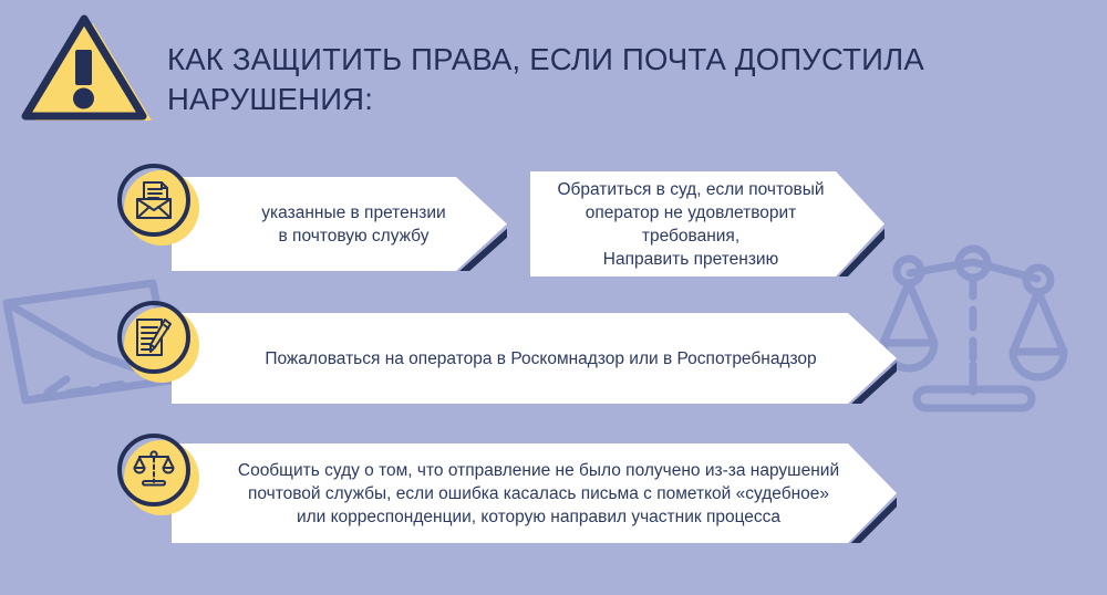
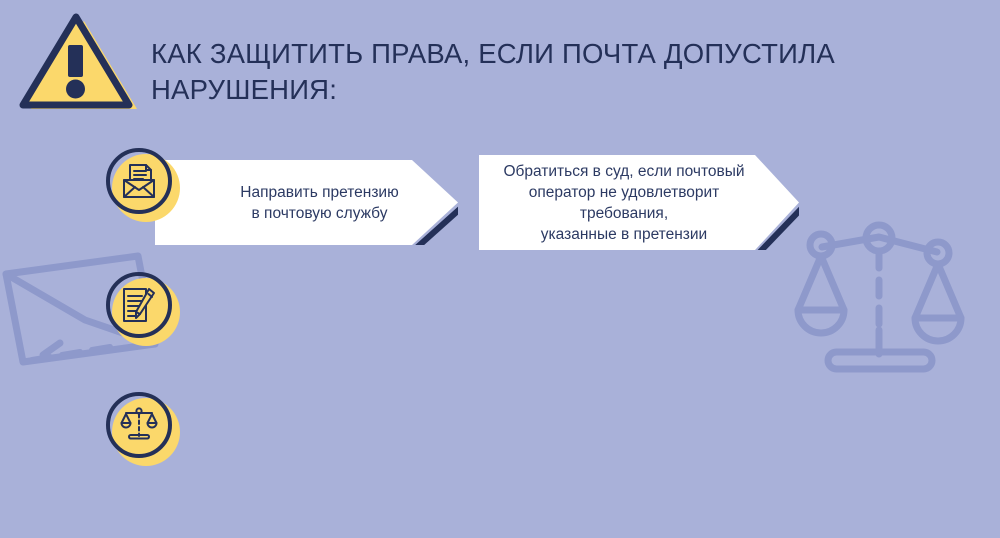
  КАК ЗАЩИТИТЬ ПРАВА, ЕСЛИ ПОЧТА ДОПУСТИЛА НАРУШЕНИЯ:
- указанные в претензии
+ Направить претензию
  в почтовую службу
  Обратиться в суд, если почтовый
  оператор не удовлетворит требования,
- Направить претензию
+ указанные в претензии
- Пожаловаться на оператора в Роскомнадзор или в Роспотребнадзор
- Сообщить суду о том, что отправление не было получено из-за нарушений
- почтовой службы, если ошибка касалась письма с пометкой «судебное»
- или корреспонденции, которую направил участник процесса
